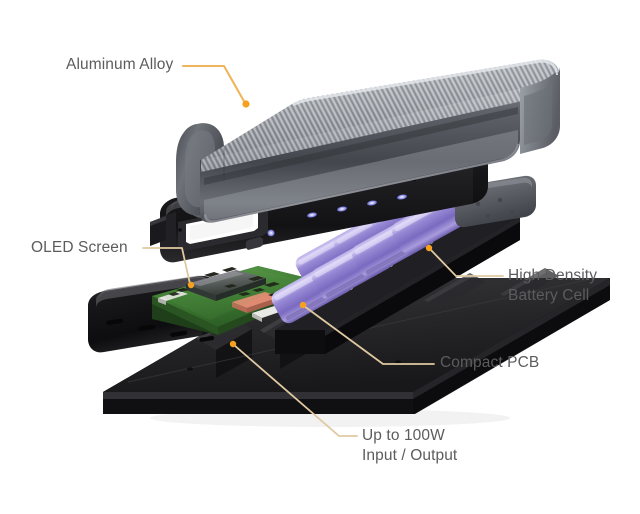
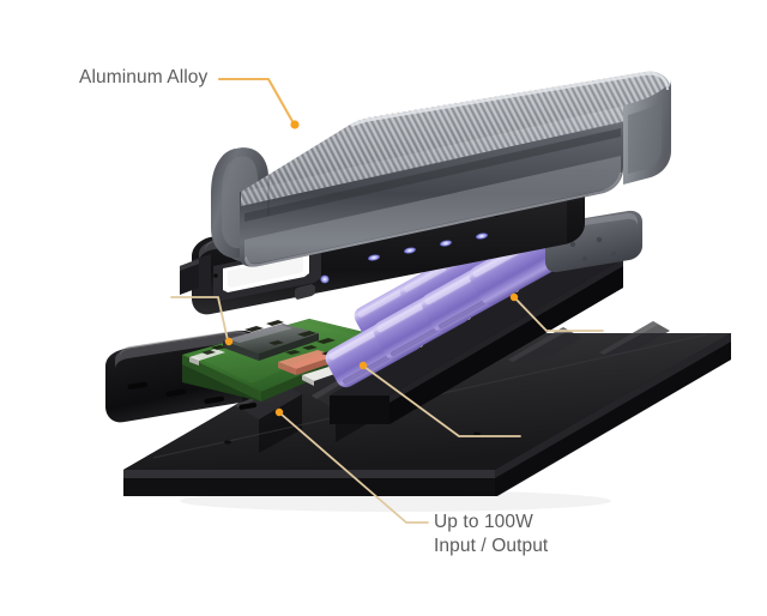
  Aluminum Alloy
- OLED Screen
- High Density
- Battery Cell
- Compact PCB
  Up to 100W
  Input / Output
